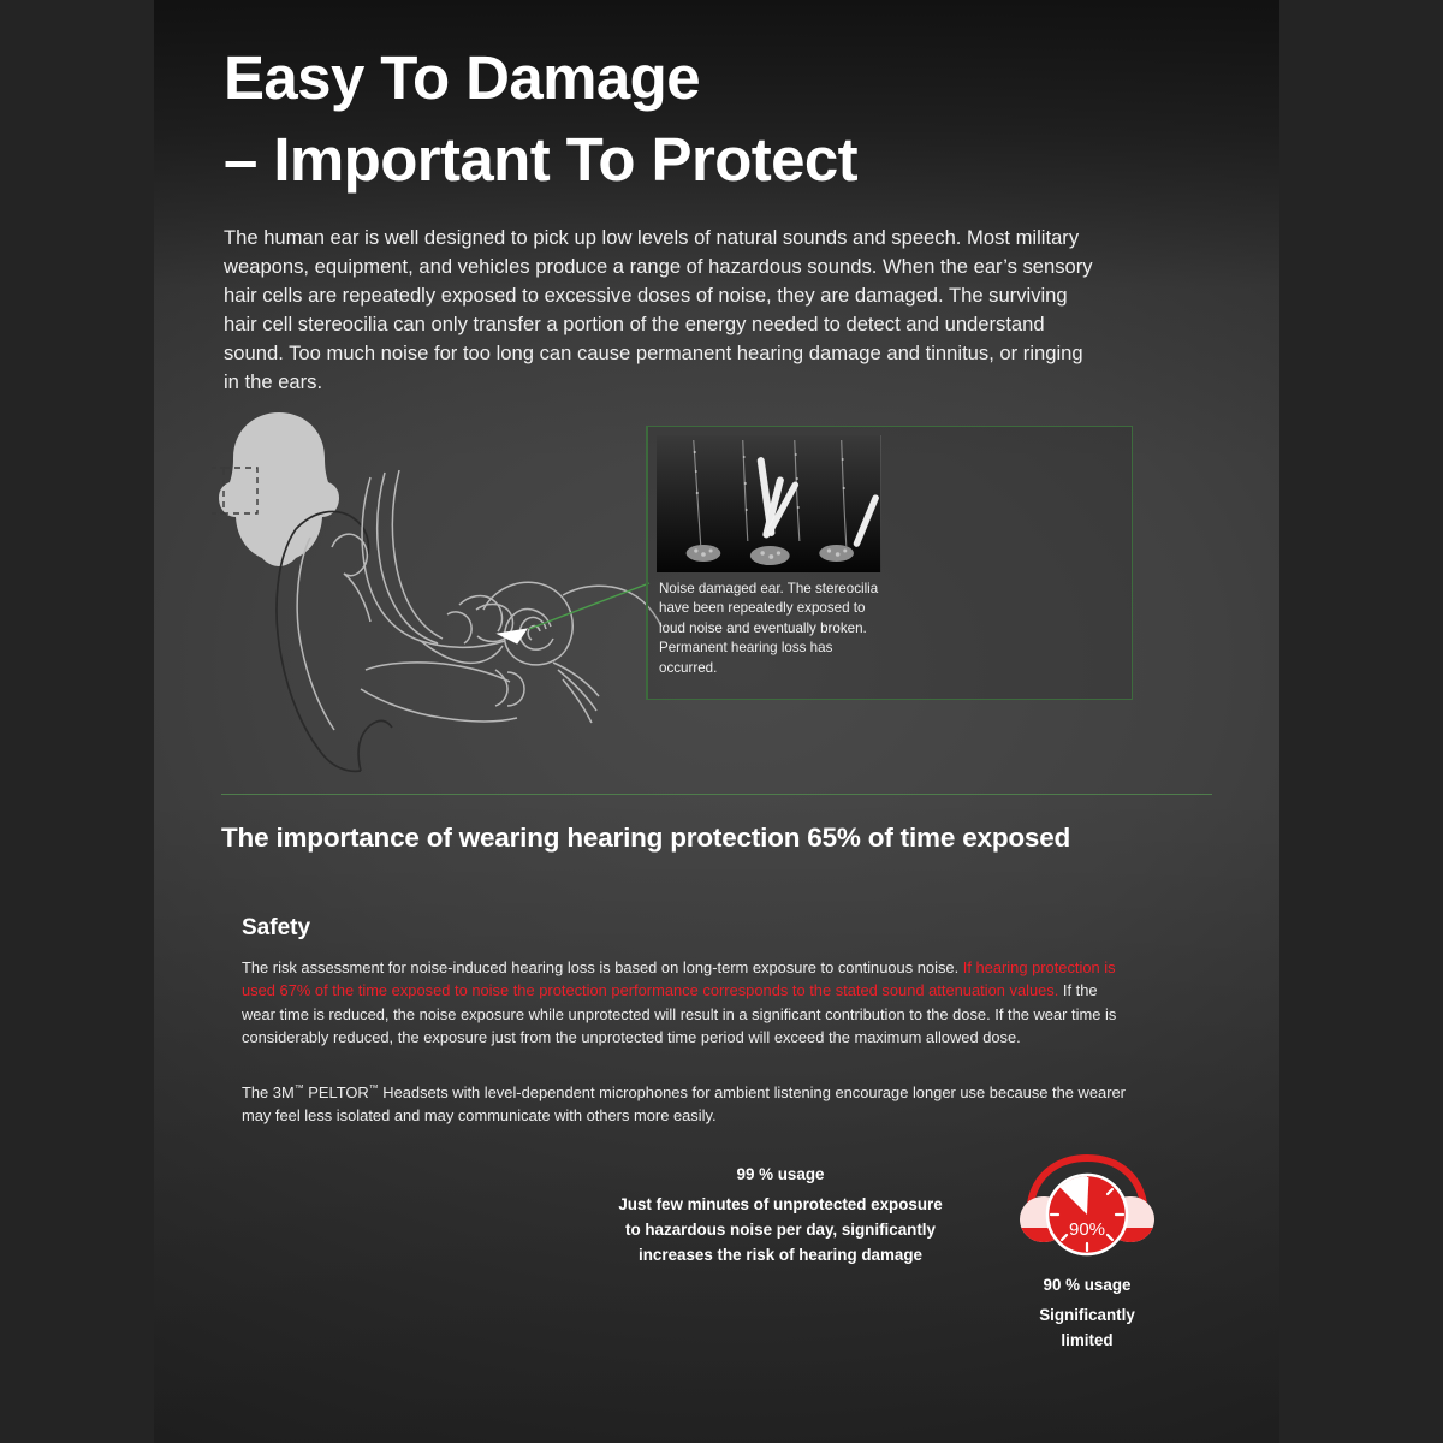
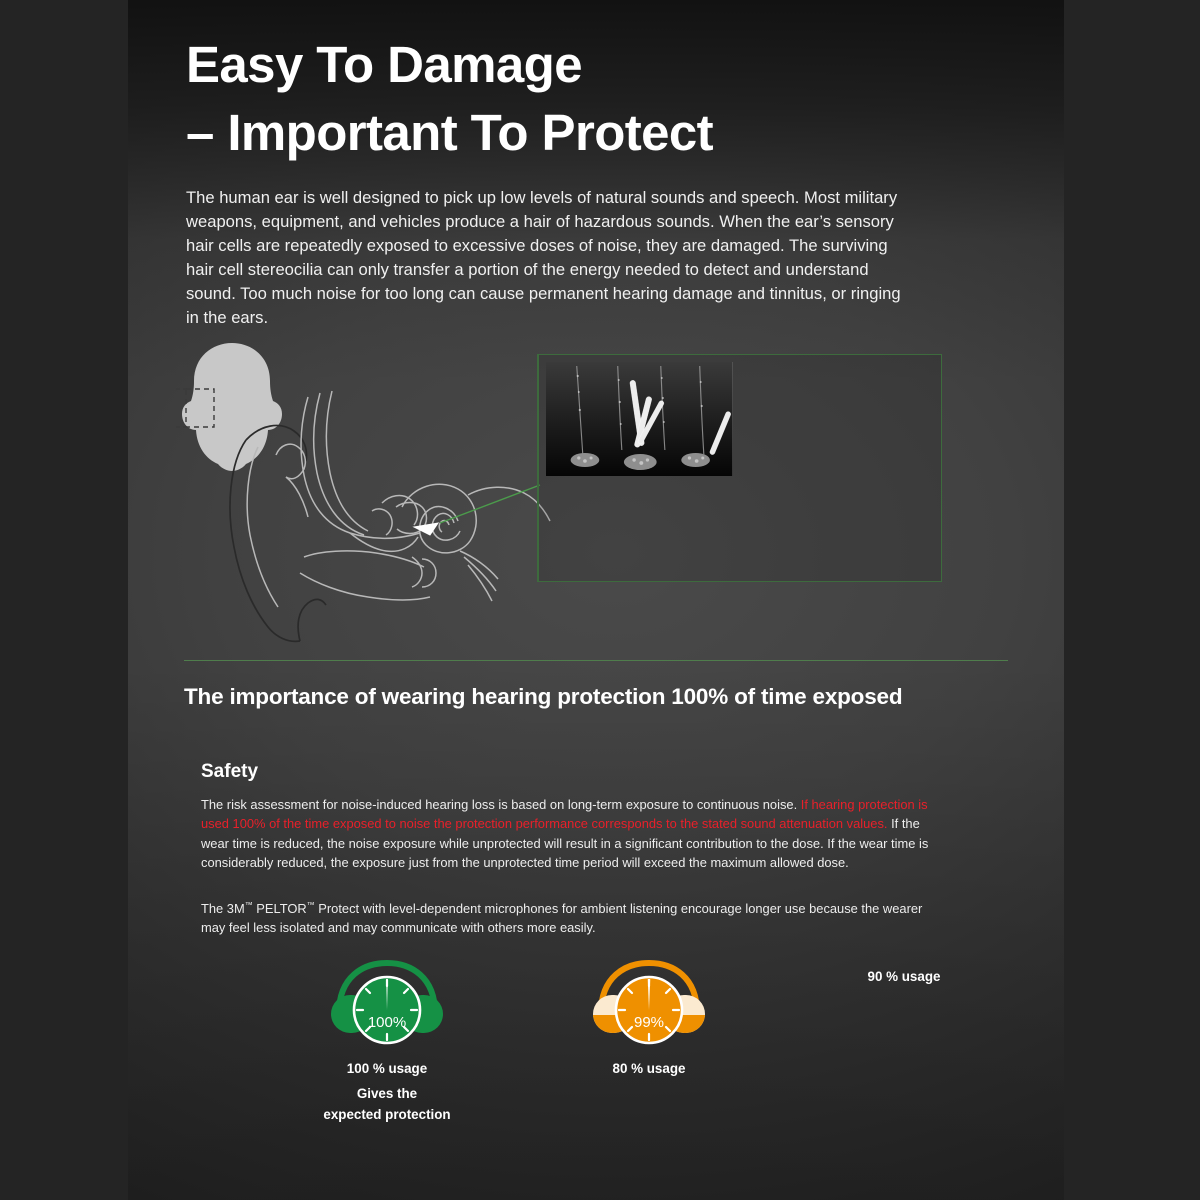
  Easy To Damage
  – Important To Protect
- The human ear is well designed to pick up low levels of natural sounds and speech. Most military weapons, equipment, and vehicles produce a range of hazardous sounds. When the ear’s sensory hair cells are repeatedly exposed to excessive doses of noise, they are damaged. The surviving hair cell stereocilia can only transfer a portion of the energy needed to detect and understand sound. Too much noise for too long can cause permanent hearing damage and tinnitus, or ringing in the ears.
+ The human ear is well designed to pick up low levels of natural sounds and speech. Most military weapons, equipment, and vehicles produce a hair of hazardous sounds. When the ear’s sensory hair cells are repeatedly exposed to excessive doses of noise, they are damaged. The surviving hair cell stereocilia can only transfer a portion of the energy needed to detect and understand sound. Too much noise for too long can cause permanent hearing damage and tinnitus, or ringing in the ears.
- Noise damaged ear. The stereocilia have been repeatedly exposed to loud noise and eventually broken. Permanent hearing loss has occurred.
- The importance of wearing hearing protection 65% of time exposed
+ The importance of wearing hearing protection 100% of time exposed
  Safety
- The risk assessment for noise-induced hearing loss is based on long-term exposure to continuous noise. If hearing protection is used 67% of the time exposed to noise the protection performance corresponds to the stated sound attenuation values. If the wear time is reduced, the noise exposure while unprotected will result in a significant contribution to the dose. If the wear time is considerably reduced, the exposure just from the unprotected time period will exceed the maximum allowed dose.
+ The risk assessment for noise-induced hearing loss is based on long-term exposure to continuous noise. If hearing protection is used 100% of the time exposed to noise the protection performance corresponds to the stated sound attenuation values. If the wear time is reduced, the noise exposure while unprotected will result in a significant contribution to the dose. If the wear time is considerably reduced, the exposure just from the unprotected time period will exceed the maximum allowed dose.
- The 3M™ PELTOR™ Headsets with level-dependent microphones for ambient listening encourage longer use because the wearer may feel less isolated and may communicate with others more easily.
+ The 3M™ PELTOR™ Protect with level-dependent microphones for ambient listening encourage longer use because the wearer may feel less isolated and may communicate with others more easily.
+ 100%
+ 100 % usage
+ Gives the
+ expected protection
+ 99%
- 99 % usage
+ 80 % usage
- Just few minutes of unprotected exposure to hazardous noise per day, significantly increases the risk of hearing damage
- 90%
  90 % usage
- Significantly
- limited
